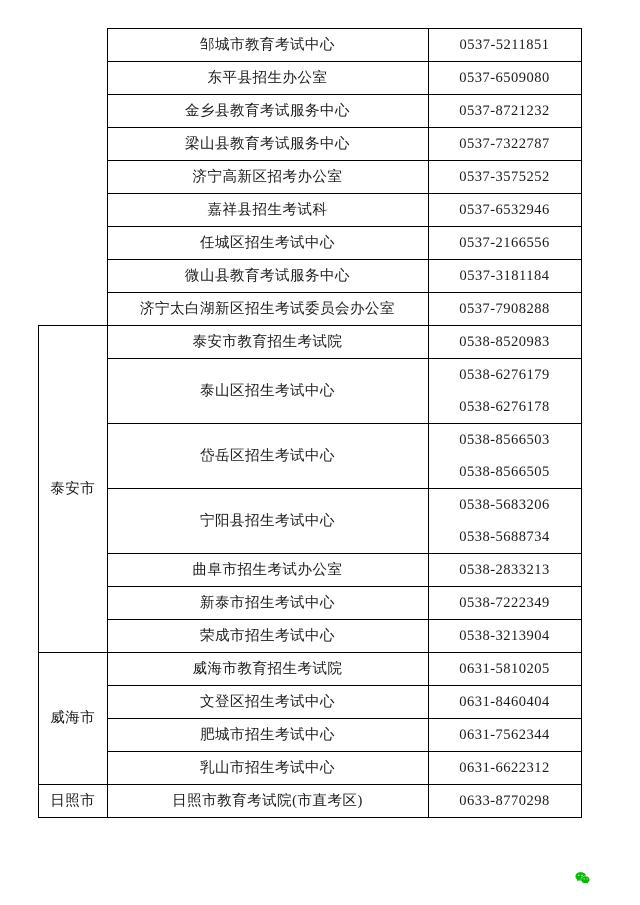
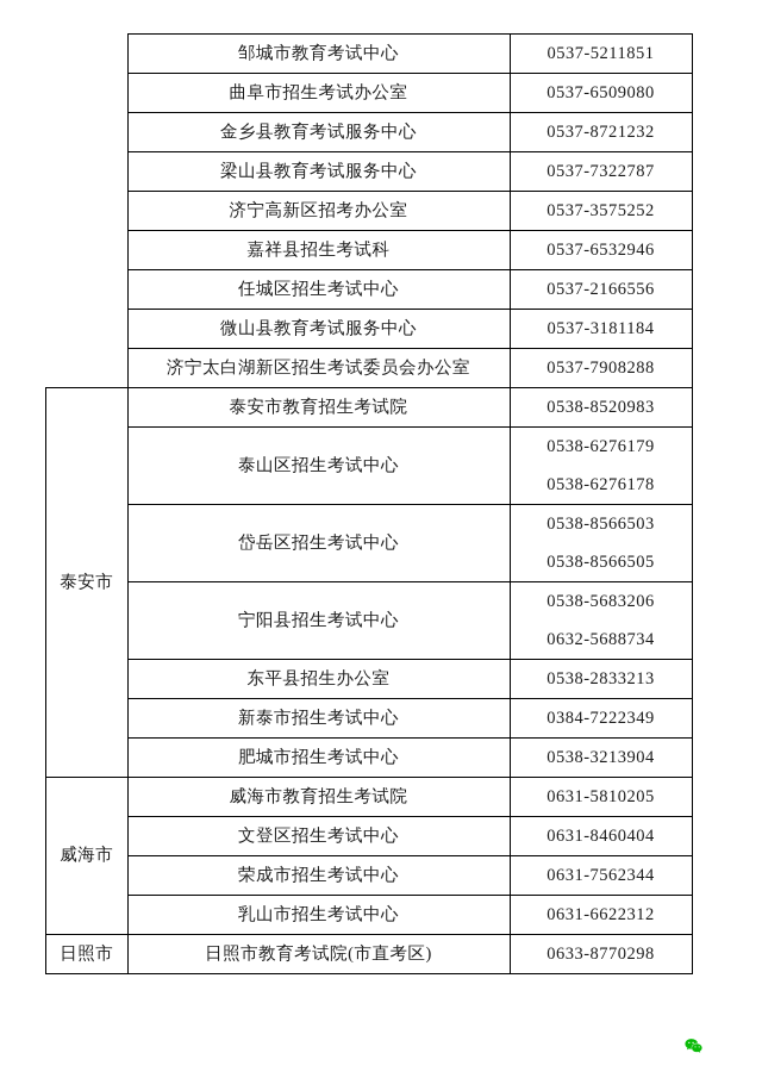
  	邹城市教育考试中心	0537-5211851
- 东平县招生办公室	0537-6509080
+ 曲阜市招生考试办公室	0537-6509080
  金乡县教育考试服务中心	0537-8721232
  梁山县教育考试服务中心	0537-7322787
  济宁高新区招考办公室	0537-3575252
  嘉祥县招生考试科	0537-6532946
  任城区招生考试中心	0537-2166556
  微山县教育考试服务中心	0537-3181184
  济宁太白湖新区招生考试委员会办公室	0537-7908288
  泰安市	泰安市教育招生考试院	0538-8520983
  泰山区招生考试中心	0538-6276179 0538-6276178
  岱岳区招生考试中心	0538-8566503 0538-8566505
- 宁阳县招生考试中心	0538-5683206 0538-5688734
+ 宁阳县招生考试中心	0538-5683206 0632-5688734
- 曲阜市招生考试办公室	0538-2833213
+ 东平县招生办公室	0538-2833213
- 新泰市招生考试中心	0538-7222349
+ 新泰市招生考试中心	0384-7222349
- 荣成市招生考试中心	0538-3213904
+ 肥城市招生考试中心	0538-3213904
  威海市	威海市教育招生考试院	0631-5810205
  文登区招生考试中心	0631-8460404
- 肥城市招生考试中心	0631-7562344
+ 荣成市招生考试中心	0631-7562344
  乳山市招生考试中心	0631-6622312
  日照市	日照市教育考试院(市直考区)	0633-8770298
